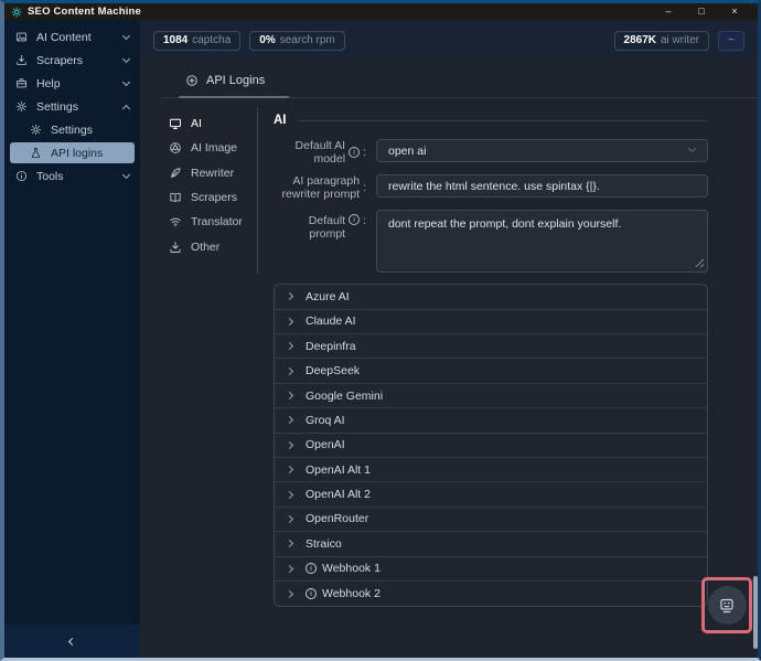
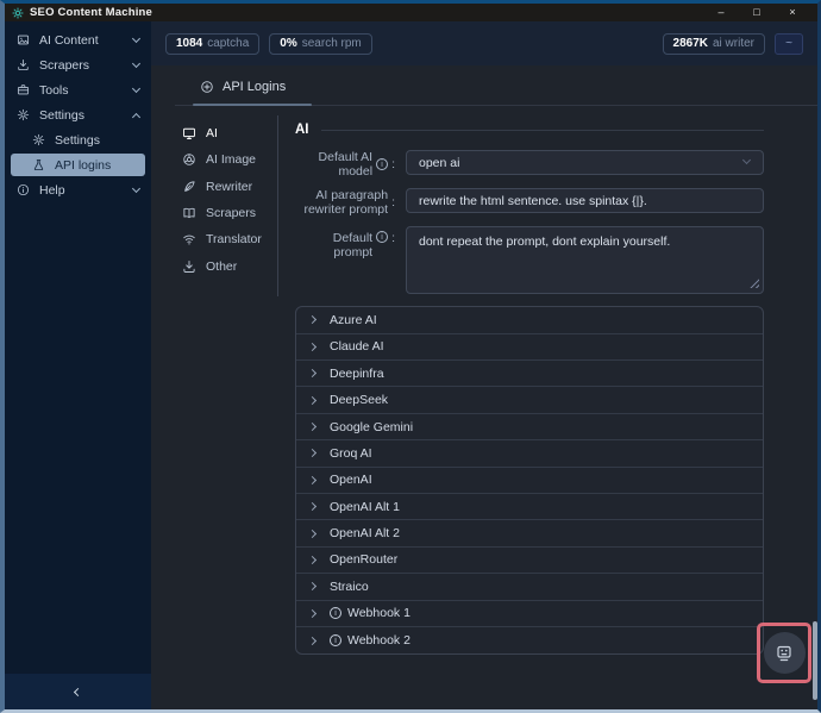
  SEO Content Machine
  –
  □
  ×
  AI Content
  Scrapers
- Help
+ Tools
  Settings
  Settings
  API logins
- Tools
+ Help
  1084
  captcha
  0%
  search rpm
  2867K
  ai writer
  ~
  API Logins
  AI
  AI Image
  Rewriter
  Scrapers
  Translator
  Other
  AI
  Default AI model
  :
  open ai
  AI paragraph rewriter prompt
  :
  rewrite the html sentence. use spintax {|}.
  Default prompt
  :
  dont repeat the prompt, dont explain yourself.
  Azure AI
  Claude AI
  Deepinfra
  DeepSeek
  Google Gemini
  Groq AI
  OpenAI
  OpenAI Alt 1
  OpenAI Alt 2
  OpenRouter
  Straico
  Webhook 1
  Webhook 2
